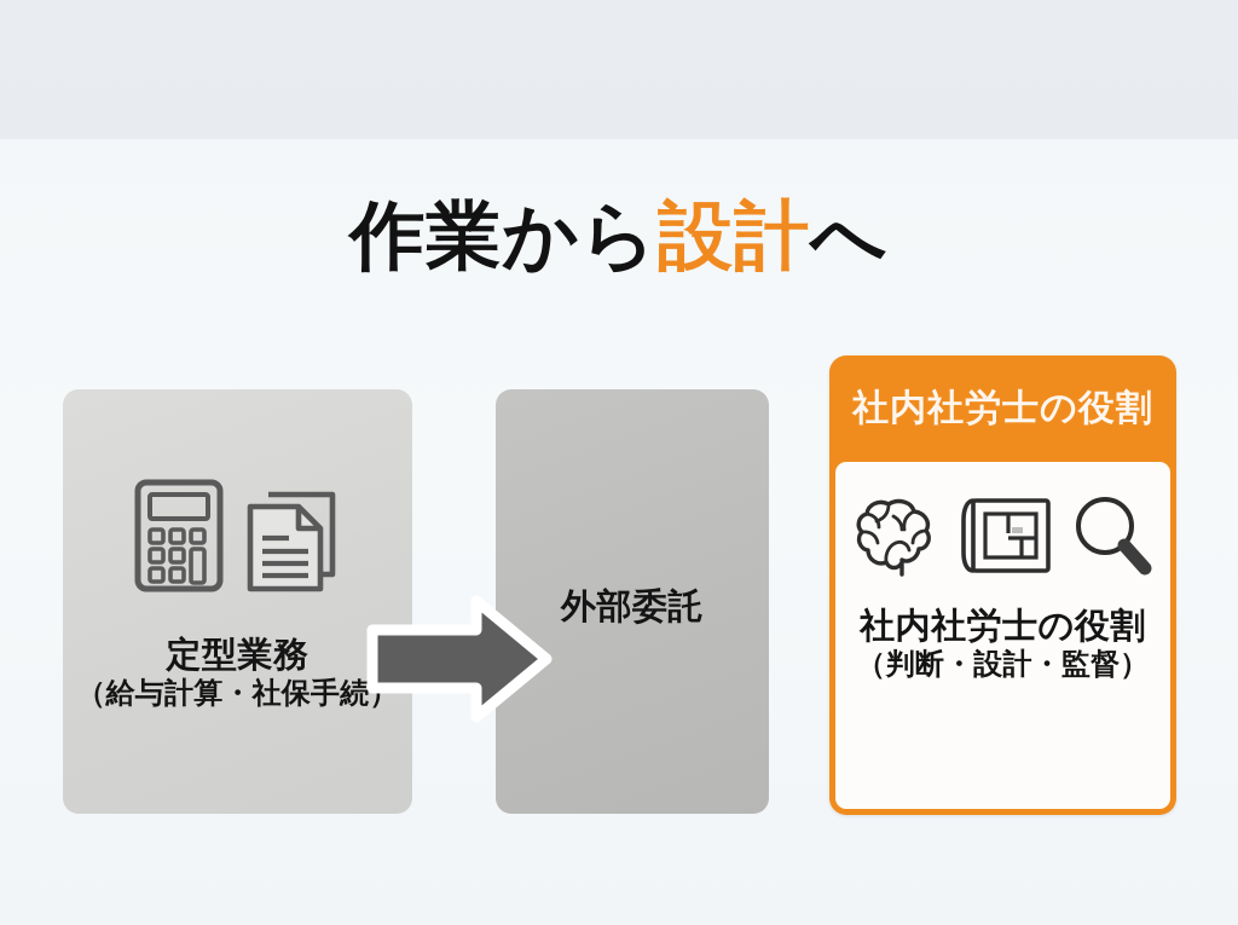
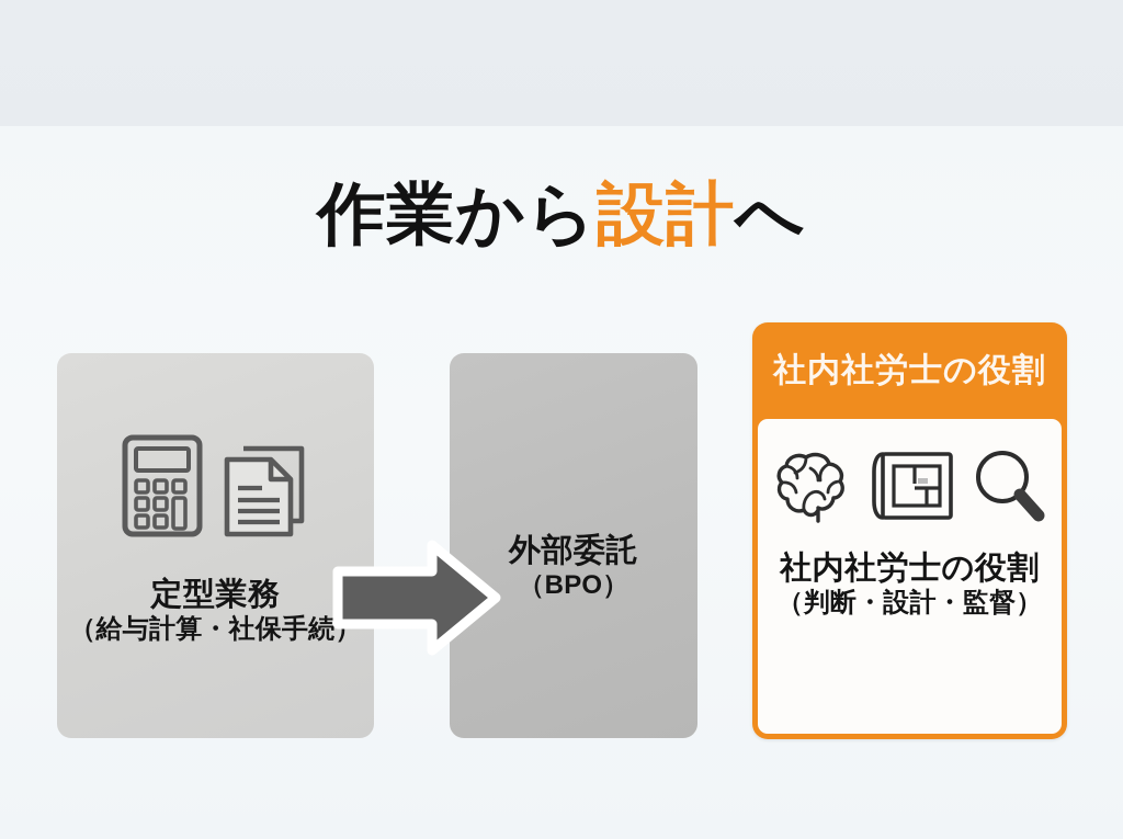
  作業から設計へ
  定型業務
  （給与計算・社保手続）
  外部委託
+ （BPO）
  社内社労士の役割
  社内社労士の役割
  （判断・設計・監督）
